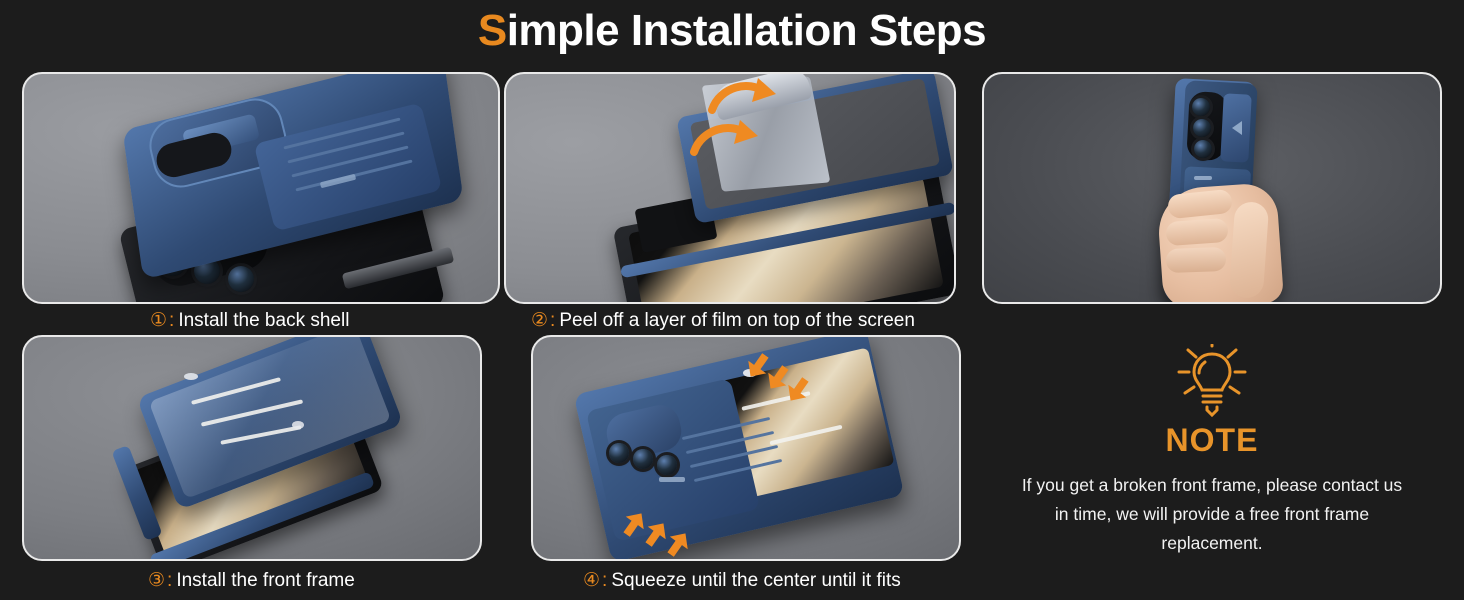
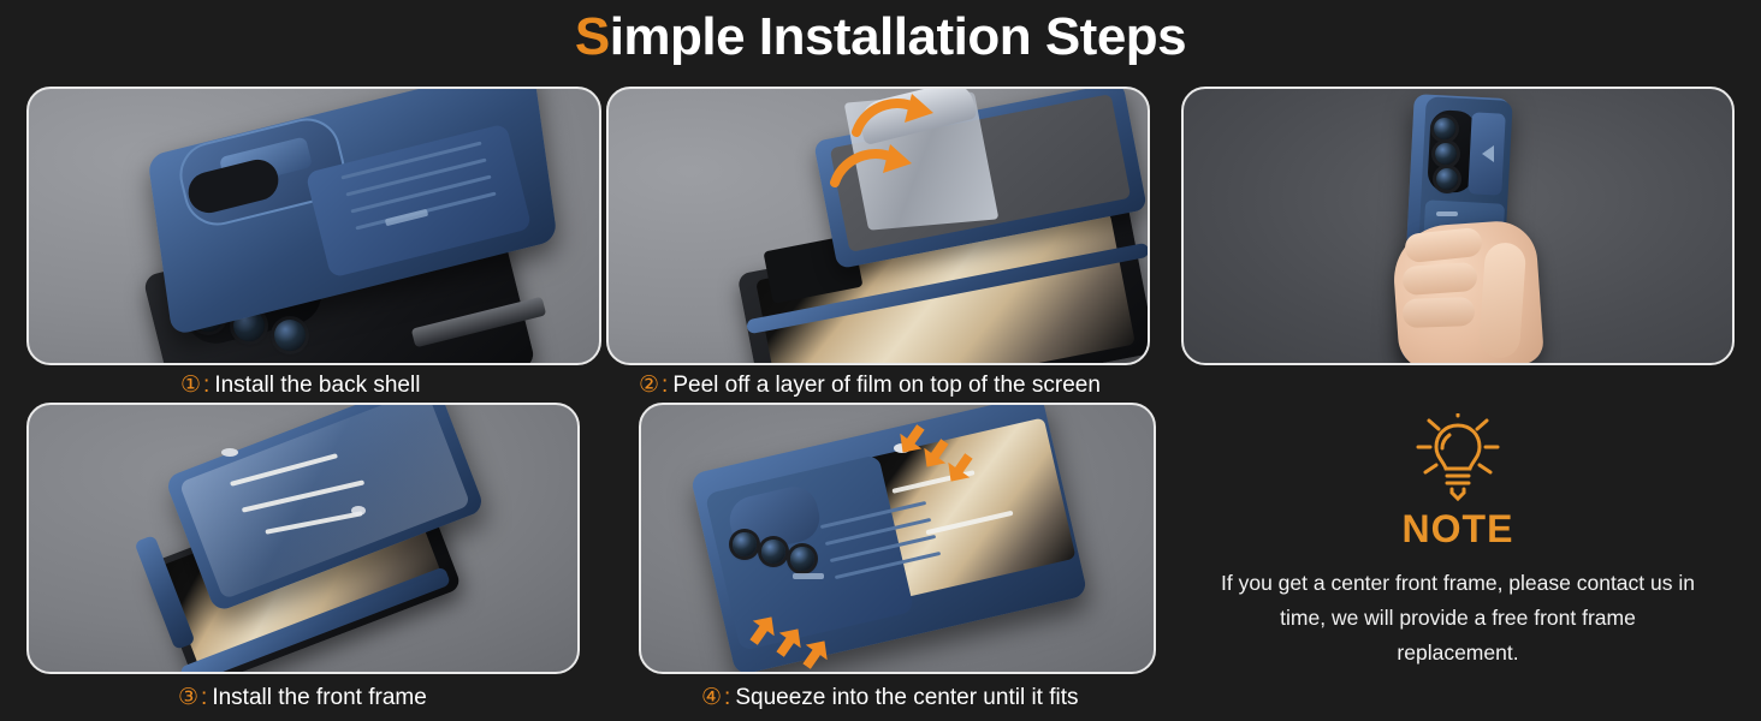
  Simple Installation Steps
  ①: Install the back shell
  ②: Peel off a layer of film on top of the screen
  ③: Install the front frame
- ④: Squeeze until the center until it fits
+ ④: Squeeze into the center until it fits
  NOTE
- If you get a broken front frame, please contact us in time, we will provide a free front frame replacement.
+ If you get a center front frame, please contact us in time, we will provide a free front frame replacement.
